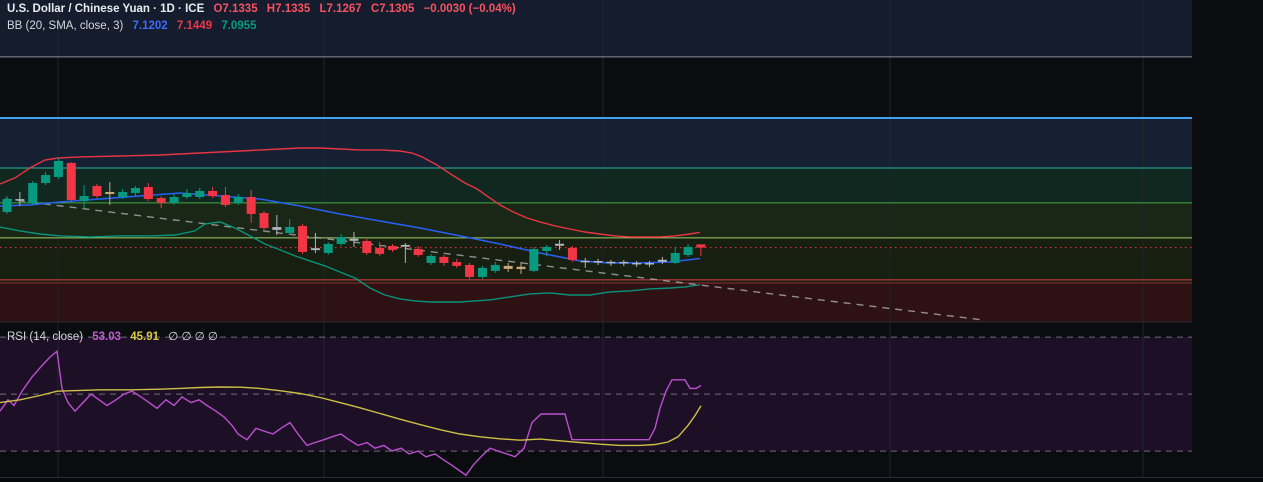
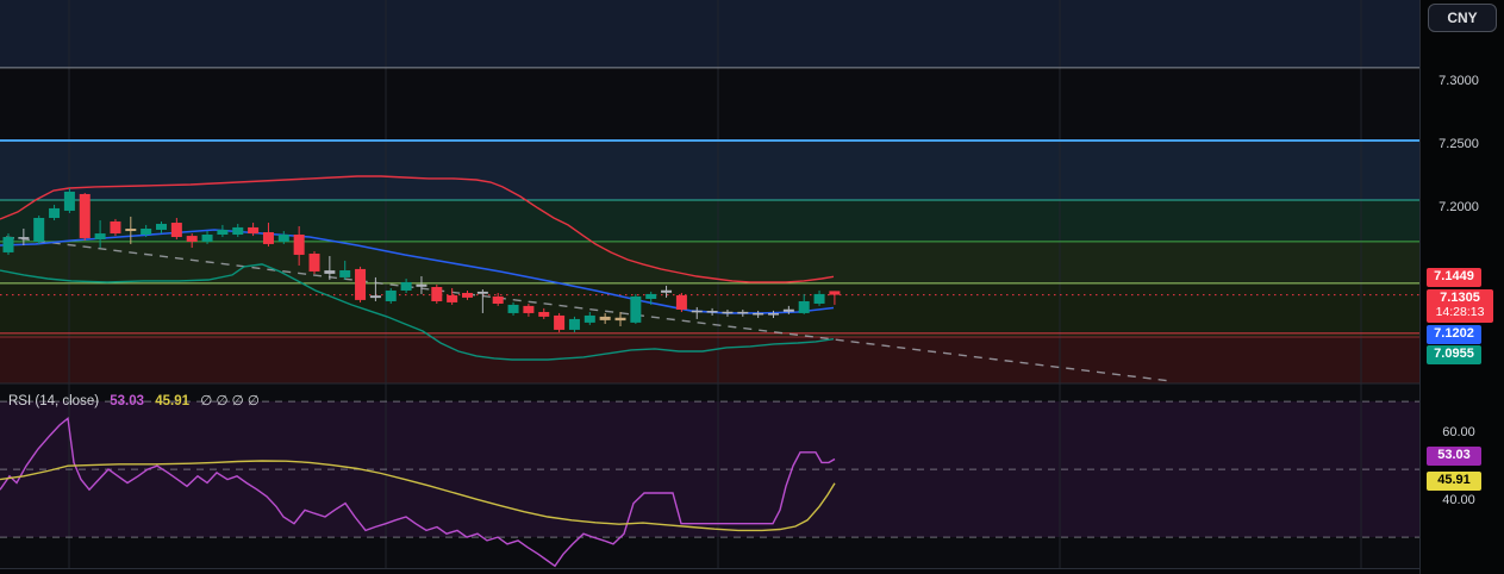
- U.S. Dollar / Chinese Yuan · 1D · ICE O7.1335 H7.1335 L7.1267 C7.1305 −0.0030 (−0.04%)
- BB (20, SMA, close, 3) 7.1202 7.1449 7.0955
  RSI (14, close) 53.03 45.91 ∅ ∅ ∅ ∅
+ CNY
+ 7.3000
+ 7.2500
+ 7.2000
+ 60.00
+ 40.00
+ 7.1449
+ 7.1305
+ 14:28:13
+ 7.1202
+ 7.0955
+ 53.03
+ 45.91
